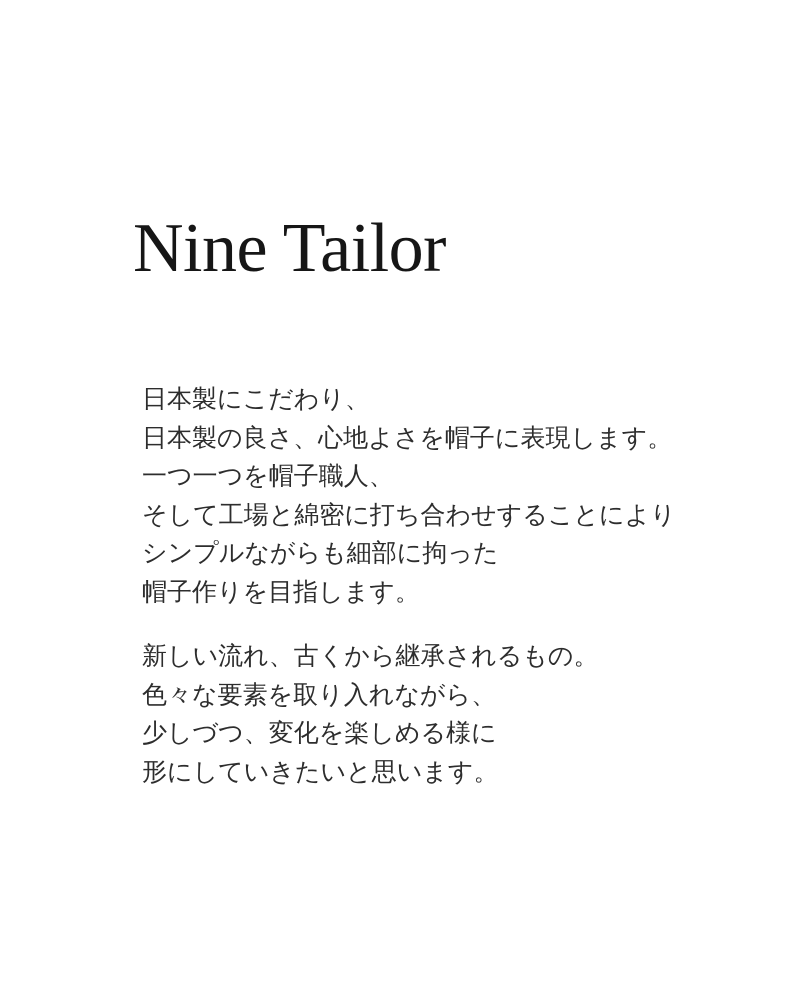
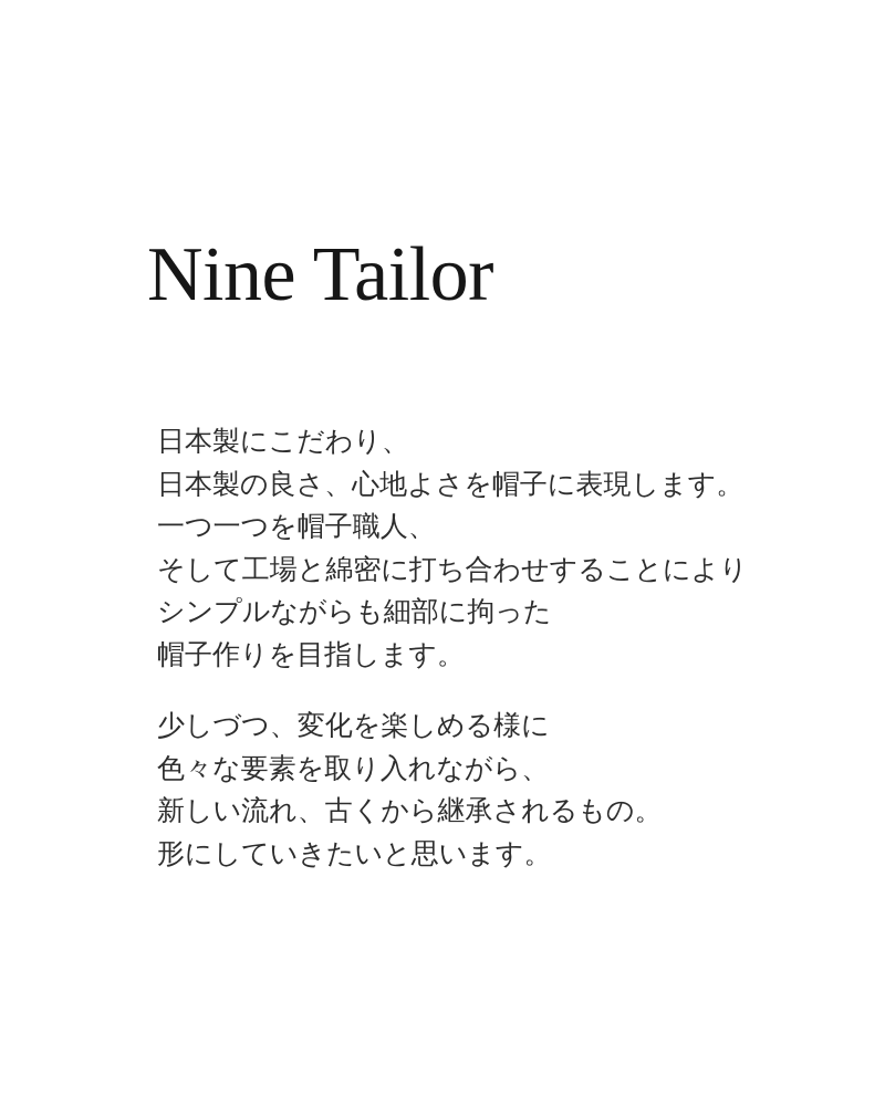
  Nine Tailor
  日本製にこだわり、
  日本製の良さ、心地よさを帽子に表現します。
  一つ一つを帽子職人、
  そして工場と綿密に打ち合わせすることにより
  シンプルながらも細部に拘った
  帽子作りを目指します。
- 新しい流れ、古くから継承されるもの。
+ 少しづつ、変化を楽しめる様に
  色々な要素を取り入れながら、
- 少しづつ、変化を楽しめる様に
+ 新しい流れ、古くから継承されるもの。
  形にしていきたいと思います。
